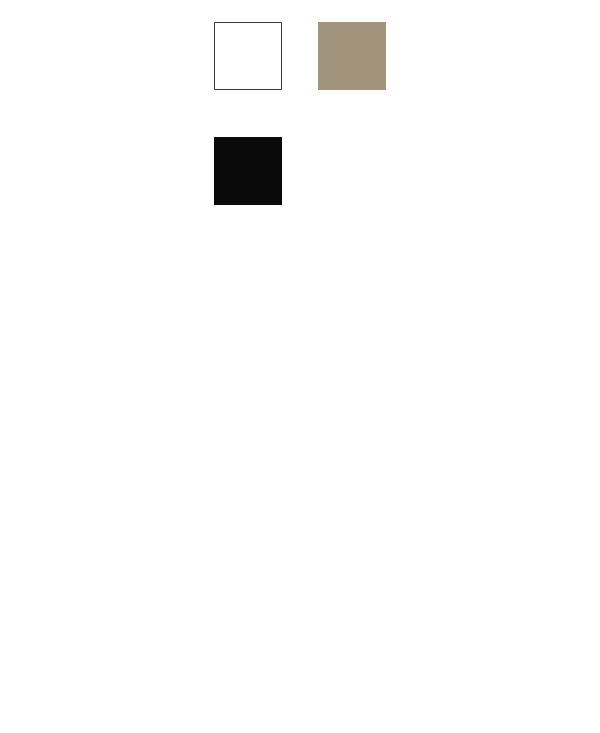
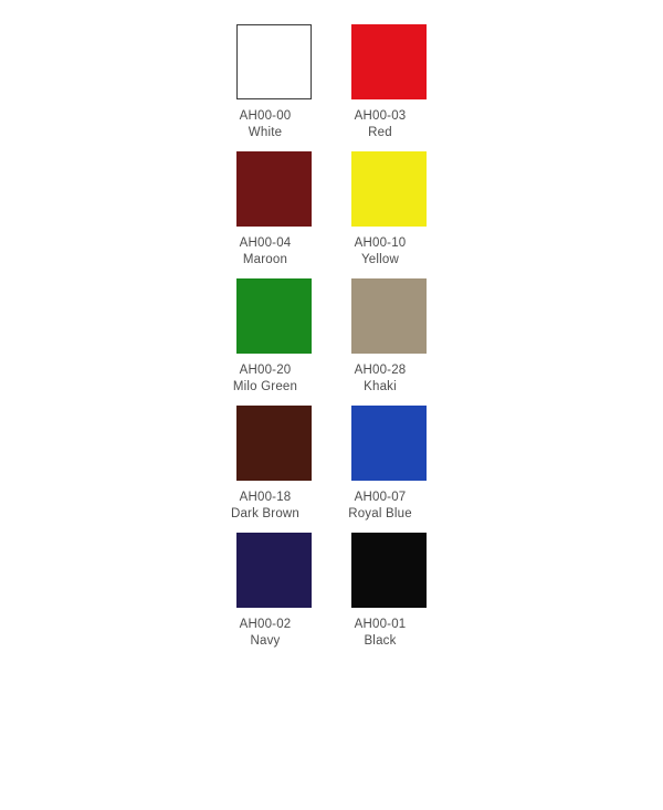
+ AH00-00
+ White
+ AH00-03
+ Red
+ AH00-04
+ Maroon
+ AH00-10
+ Yellow
+ AH00-20
+ Milo Green
+ AH00-28
+ Khaki
+ AH00-18
+ Dark Brown
+ AH00-07
+ Royal Blue
+ AH00-02
+ Navy
+ AH00-01
+ Black
